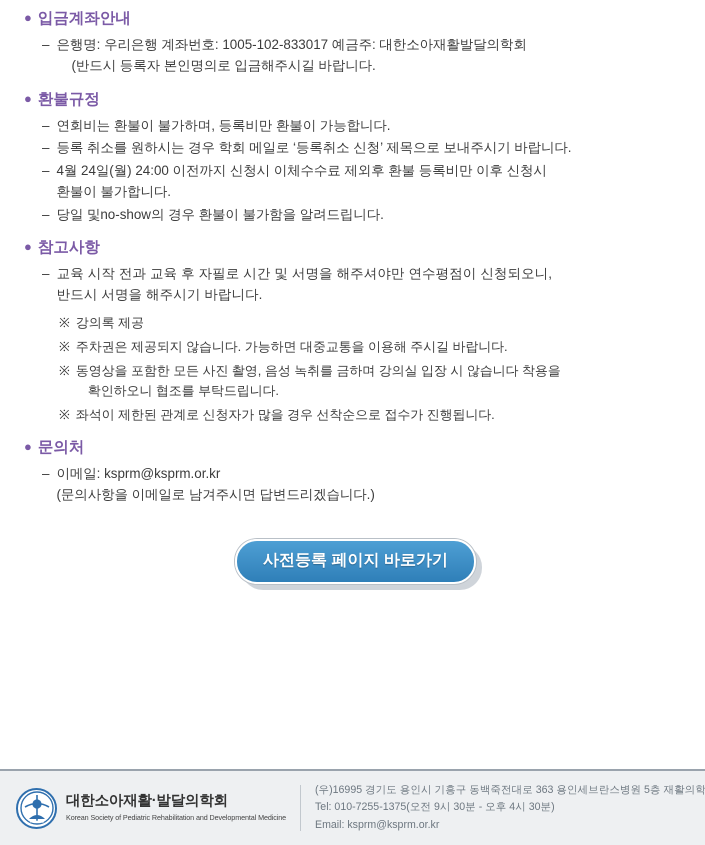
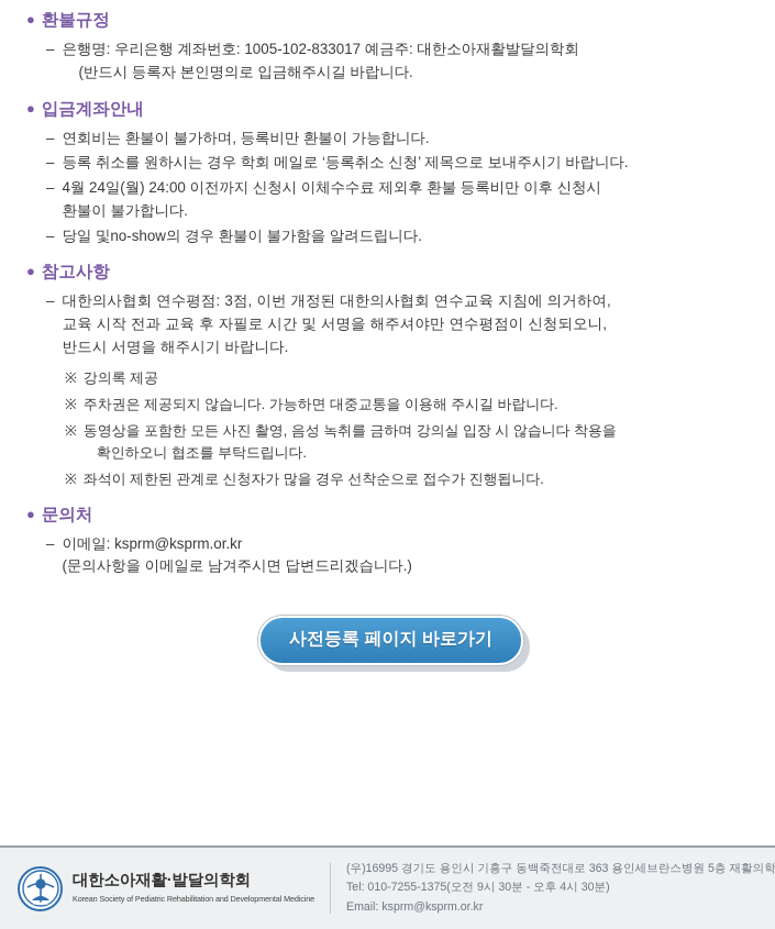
  ●
- 입금계좌안내
+ 환불규정
  –
  은행명: 우리은행 계좌번호: 1005-102-833017 예금주: 대한소아재활발달의학회
  (반드시 등록자 본인명의로 입금해주시길 바랍니다.
  ●
- 환불규정
+ 입금계좌안내
  –
  연회비는 환불이 불가하며, 등록비만 환불이 가능합니다.
  –
  등록 취소를 원하시는 경우 학회 메일로 ‘등록취소 신청’ 제목으로 보내주시기 바랍니다.
  –
  4월 24일(월) 24:00 이전까지 신청시 이체수수료 제외후 환불 등록비만 이후 신청시
  환불이 불가합니다.
  –
  당일 및no-show의 경우 환불이 불가함을 알려드립니다.
  ●
  참고사항
  –
+ 대한의사협회 연수평점: 3점, 이번 개정된 대한의사협회 연수교육 지침에 의거하여,
  교육 시작 전과 교육 후 자필로 시간 및 서명을 해주셔야만 연수평점이 신청되오니,
  반드시 서명을 해주시기 바랍니다.
  ※
  강의록 제공
  ※
  주차권은 제공되지 않습니다. 가능하면 대중교통을 이용해 주시길 바랍니다.
  ※
  동영상을 포함한 모든 사진 촬영, 음성 녹취를 금하며 강의실 입장 시 않습니다 착용을
  확인하오니 협조를 부탁드립니다.
  ※
  좌석이 제한된 관계로 신청자가 많을 경우 선착순으로 접수가 진행됩니다.
  ●
  문의처
  –
  이메일: ksprm@ksprm.or.kr
  (문의사항을 이메일로 남겨주시면 답변드리겠습니다.)
  사전등록 페이지 바로가기
  대한소아재활·발달의학회
  Korean Society of Pediatric Rehabilitation and Developmental Medicine
  (우)16995 경기도 용인시 기흥구 동백죽전대로 363 용인세브란스병원 5층 재활의학
  Tel: 010-7255-1375(오전 9시 30분 - 오후 4시 30분)
  Email: ksprm@ksprm.or.kr
